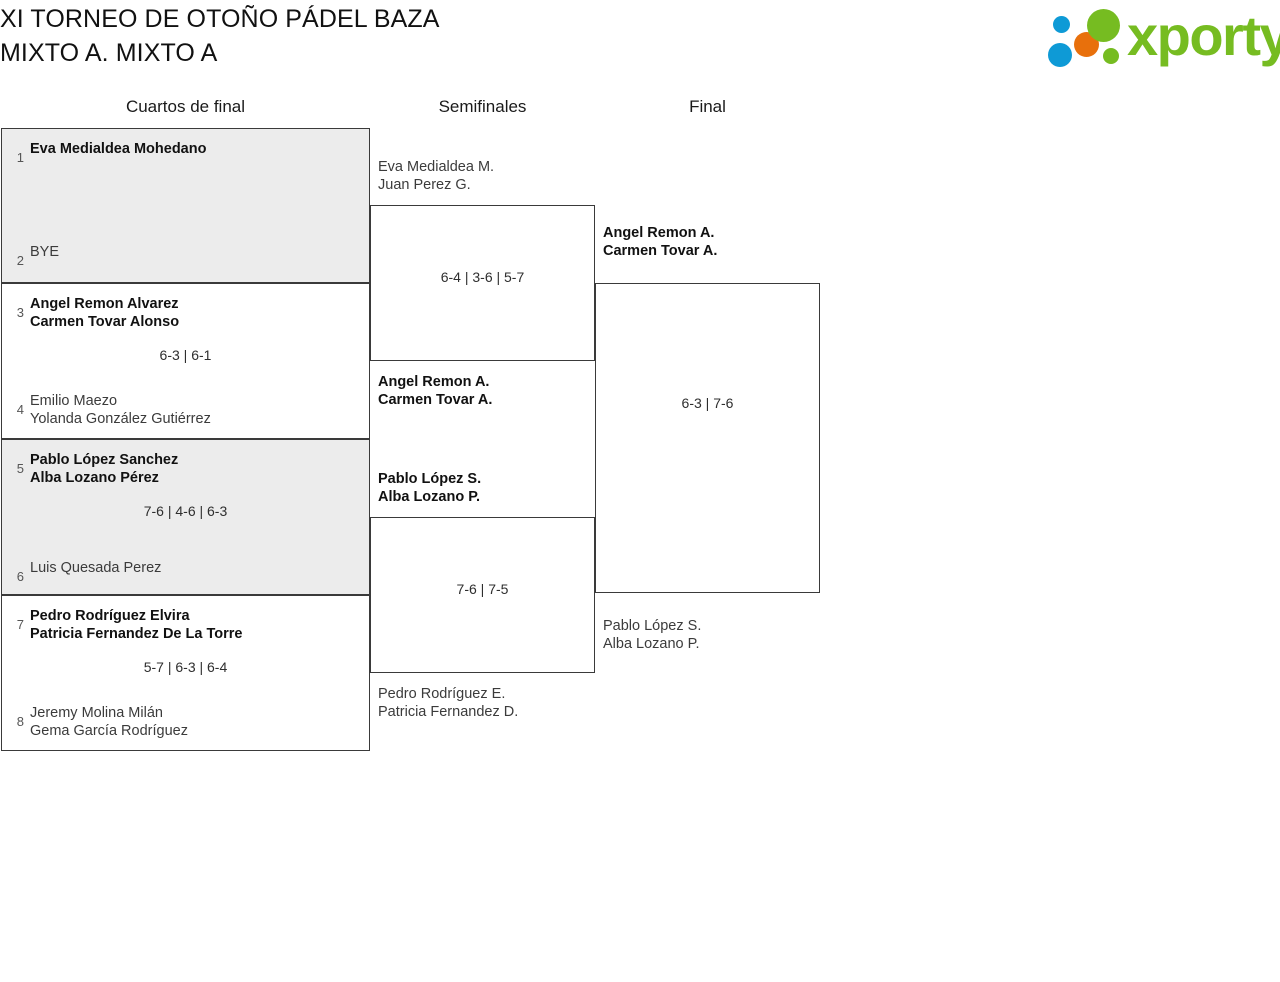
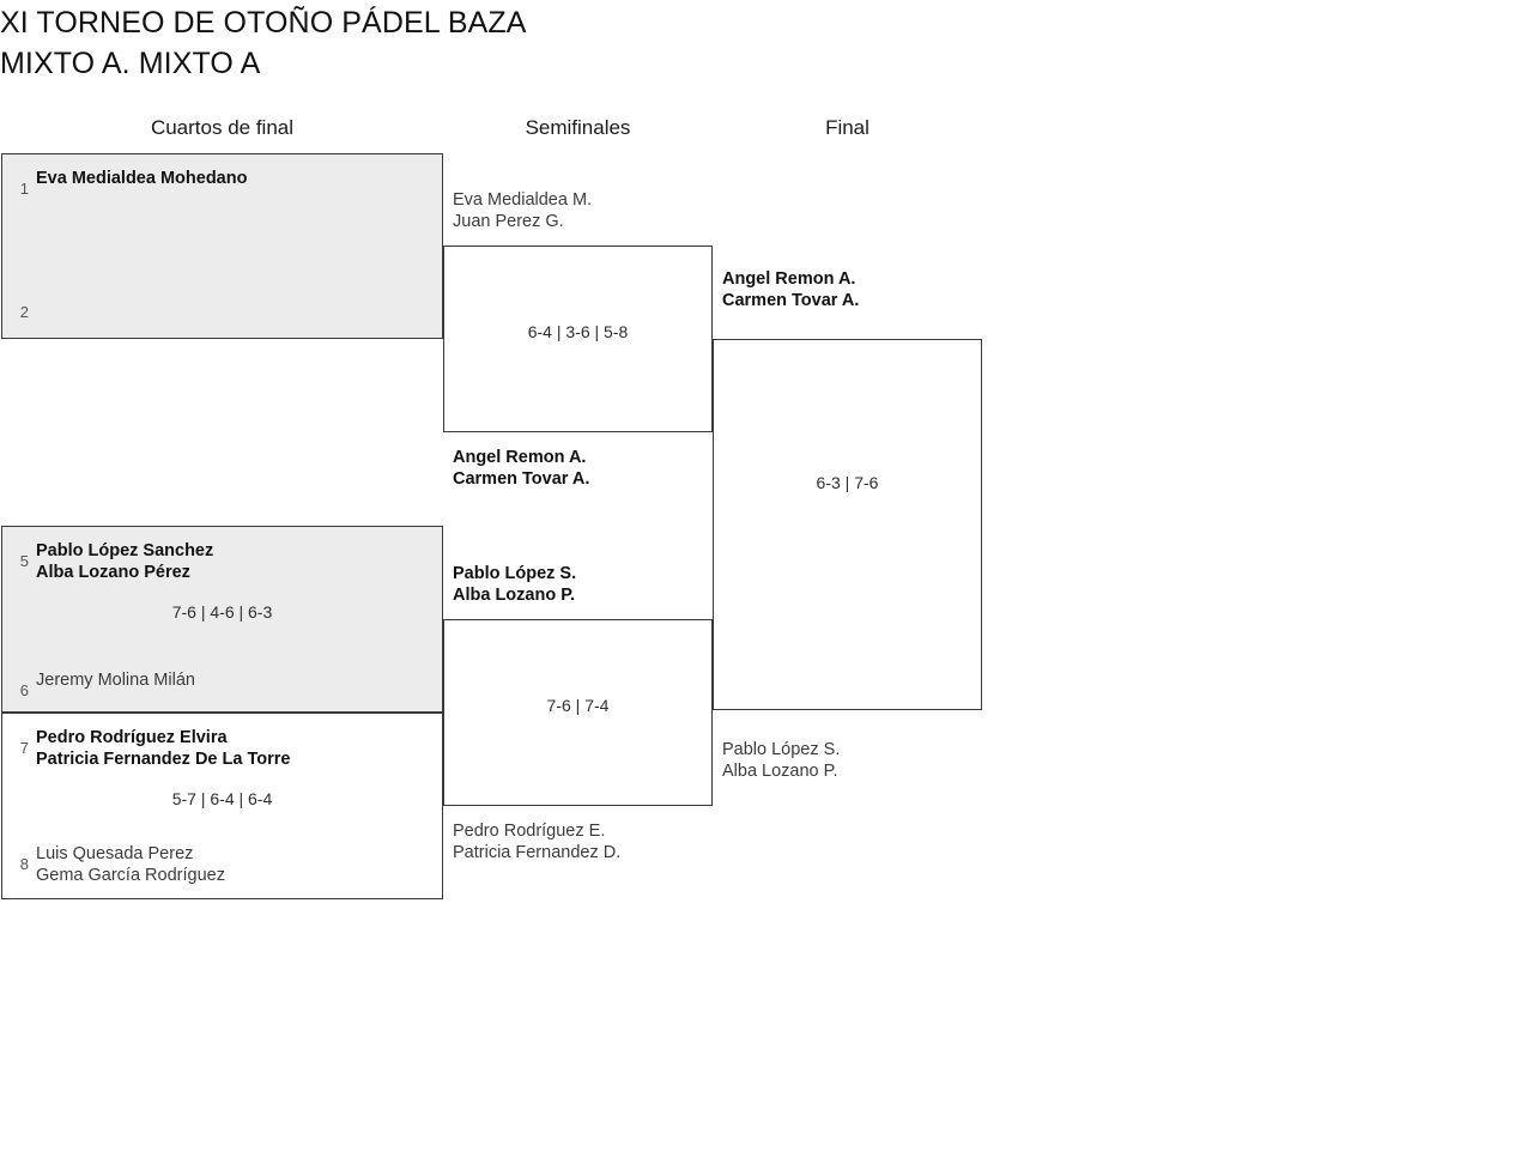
  XI TORNEO DE OTOÑO PÁDEL BAZA
  MIXTO A. MIXTO A
- xporty
  Cuartos de final
  Semifinales
  Final
  1
  Eva Medialdea Mohedano
  2
- BYE
- 3
- Angel Remon Alvarez
- Carmen Tovar Alonso
- 6-3 | 6-1
- 4
- Emilio Maezo
- Yolanda González Gutiérrez
  5
  Pablo López Sanchez
  Alba Lozano Pérez
  7-6 | 4-6 | 6-3
  6
- Luis Quesada Perez
+ Jeremy Molina Milán
  7
  Pedro Rodríguez Elvira
  Patricia Fernandez De La Torre
- 5-7 | 6-3 | 6-4
+ 5-7 | 6-4 | 6-4
  8
- Jeremy Molina Milán
+ Luis Quesada Perez
  Gema García Rodríguez
  Eva Medialdea M.
  Juan Perez G.
- 6-4 | 3-6 | 5-7
+ 6-4 | 3-6 | 5-8
  Angel Remon A.
  Carmen Tovar A.
  Pablo López S.
  Alba Lozano P.
- 7-6 | 7-5
+ 7-6 | 7-4
  Pedro Rodríguez E.
  Patricia Fernandez D.
  Angel Remon A.
  Carmen Tovar A.
  6-3 | 7-6
  Pablo López S.
  Alba Lozano P.
